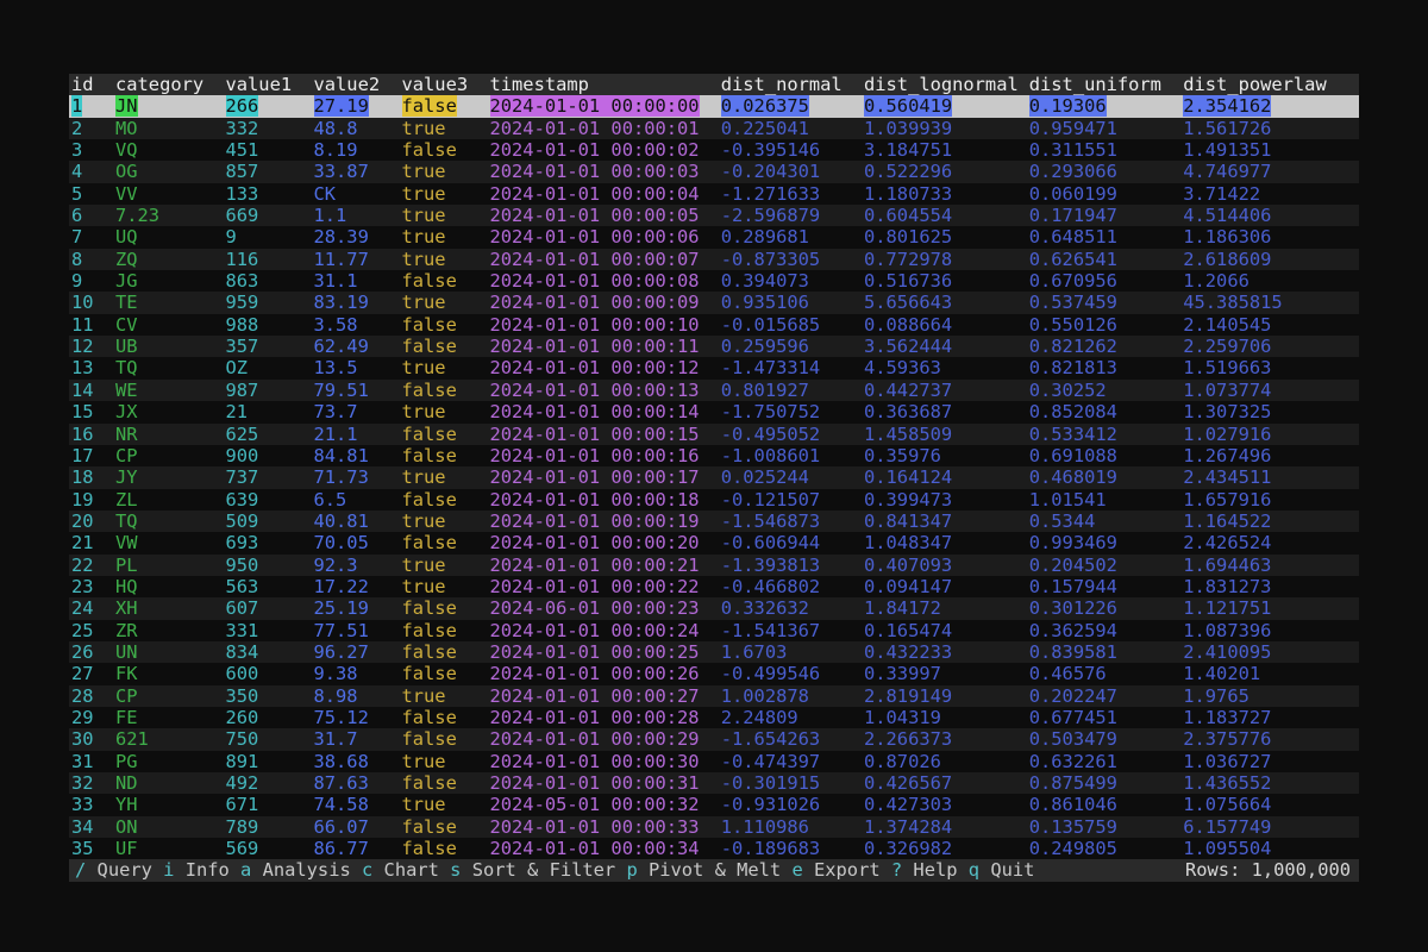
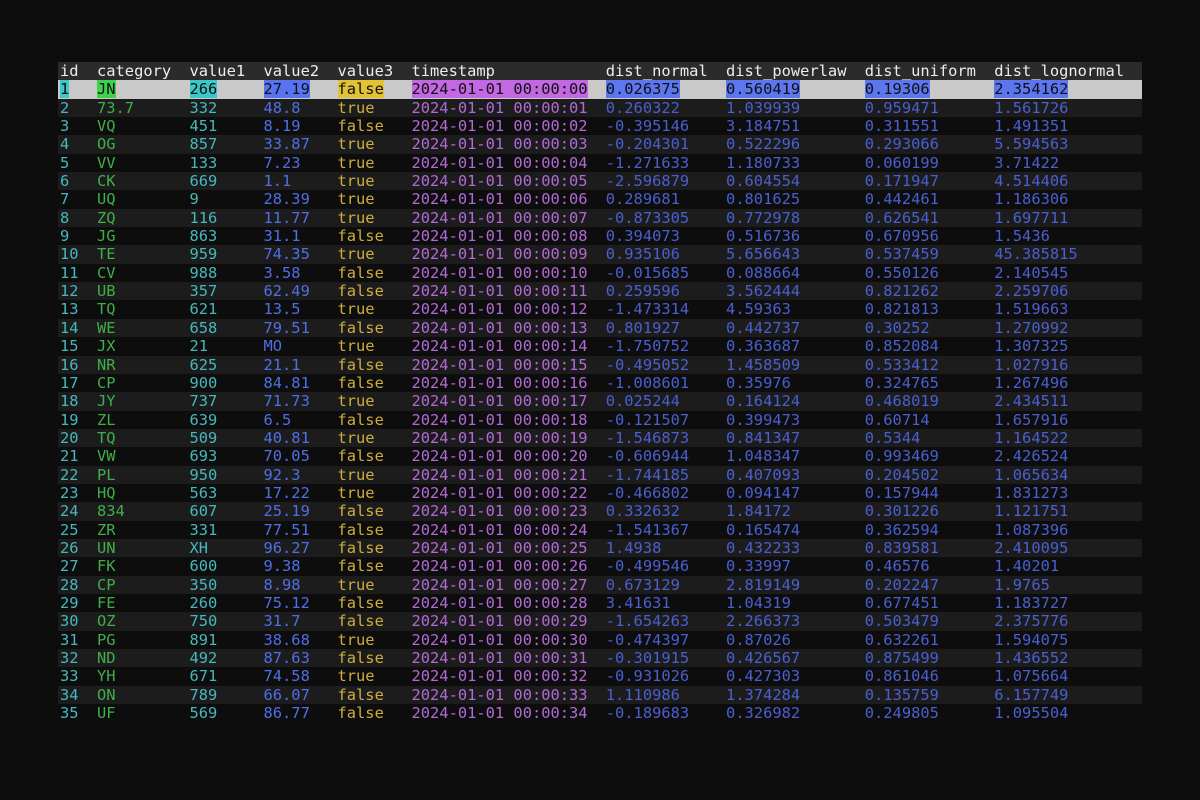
  id
  category
  value1
  value2
  value3
  timestamp
  dist_normal
- dist_lognormal
+ dist_powerlaw
  dist_uniform
- dist_powerlaw
+ dist_lognormal
  1
  JN
  266
  27.19
  false
  2024-01-01 00:00:00
  0.026375
  0.560419
  0.19306
  2.354162
  2
- MO
+ 73.7
  332
  48.8
  true
  2024-01-01 00:00:01
- 0.225041
+ 0.260322
  1.039939
  0.959471
  1.561726
  3
  VQ
  451
  8.19
  false
  2024-01-01 00:00:02
  -0.395146
  3.184751
  0.311551
  1.491351
  4
  OG
  857
  33.87
  true
  2024-01-01 00:00:03
  -0.204301
  0.522296
  0.293066
- 4.746977
+ 5.594563
  5
  VV
  133
- CK
+ 7.23
  true
  2024-01-01 00:00:04
  -1.271633
  1.180733
  0.060199
  3.71422
  6
- 7.23
+ CK
  669
  1.1
  true
  2024-01-01 00:00:05
  -2.596879
  0.604554
  0.171947
  4.514406
  7
  UQ
  9
  28.39
  true
  2024-01-01 00:00:06
  0.289681
  0.801625
- 0.648511
+ 0.442461
  1.186306
  8
  ZQ
  116
  11.77
  true
  2024-01-01 00:00:07
  -0.873305
  0.772978
  0.626541
- 2.618609
+ 1.697711
  9
  JG
  863
  31.1
  false
  2024-01-01 00:00:08
  0.394073
  0.516736
  0.670956
- 1.2066
+ 1.5436
  10
  TE
  959
- 83.19
+ 74.35
  true
  2024-01-01 00:00:09
  0.935106
  5.656643
  0.537459
  45.385815
  11
  CV
  988
  3.58
  false
  2024-01-01 00:00:10
  -0.015685
  0.088664
  0.550126
  2.140545
  12
  UB
  357
  62.49
  false
  2024-01-01 00:00:11
  0.259596
  3.562444
  0.821262
  2.259706
  13
  TQ
- OZ
+ 621
  13.5
  true
  2024-01-01 00:00:12
  -1.473314
  4.59363
  0.821813
  1.519663
  14
  WE
- 987
+ 658
  79.51
  false
  2024-01-01 00:00:13
  0.801927
  0.442737
  0.30252
- 1.073774
+ 1.270992
  15
  JX
  21
- 73.7
+ MO
  true
  2024-01-01 00:00:14
  -1.750752
  0.363687
  0.852084
  1.307325
  16
  NR
  625
  21.1
  false
  2024-01-01 00:00:15
  -0.495052
  1.458509
  0.533412
  1.027916
  17
  CP
  900
  84.81
  false
  2024-01-01 00:00:16
  -1.008601
  0.35976
- 0.691088
+ 0.324765
  1.267496
  18
  JY
  737
  71.73
  true
  2024-01-01 00:00:17
  0.025244
  0.164124
  0.468019
  2.434511
  19
  ZL
  639
  6.5
  false
  2024-01-01 00:00:18
  -0.121507
  0.399473
- 1.01541
+ 0.60714
  1.657916
  20
  TQ
  509
  40.81
  true
  2024-01-01 00:00:19
  -1.546873
  0.841347
  0.5344
  1.164522
  21
  VW
  693
  70.05
  false
  2024-01-01 00:00:20
  -0.606944
  1.048347
  0.993469
  2.426524
  22
  PL
  950
  92.3
  true
  2024-01-01 00:00:21
- -1.393813
+ -1.744185
  0.407093
  0.204502
- 1.694463
+ 1.065634
  23
  HQ
  563
  17.22
  true
  2024-01-01 00:00:22
  -0.466802
  0.094147
  0.157944
  1.831273
  24
- XH
+ 834
  607
  25.19
  false
- 2024-06-01 00:00:23
+ 2024-01-01 00:00:23
  0.332632
  1.84172
  0.301226
  1.121751
  25
  ZR
  331
  77.51
  false
  2024-01-01 00:00:24
  -1.541367
  0.165474
  0.362594
  1.087396
  26
  UN
- 834
+ XH
  96.27
  false
  2024-01-01 00:00:25
- 1.6703
+ 1.4938
  0.432233
  0.839581
  2.410095
  27
  FK
  600
  9.38
  false
  2024-01-01 00:00:26
  -0.499546
  0.33997
  0.46576
  1.40201
  28
  CP
  350
  8.98
  true
  2024-01-01 00:00:27
- 1.002878
+ 0.673129
  2.819149
  0.202247
  1.9765
  29
  FE
  260
  75.12
  false
  2024-01-01 00:00:28
- 2.24809
+ 3.41631
  1.04319
  0.677451
  1.183727
  30
- 621
+ OZ
  750
  31.7
  false
  2024-01-01 00:00:29
  -1.654263
  2.266373
  0.503479
  2.375776
  31
  PG
  891
  38.68
  true
  2024-01-01 00:00:30
  -0.474397
  0.87026
  0.632261
- 1.036727
+ 1.594075
  32
  ND
  492
  87.63
  false
  2024-01-01 00:00:31
  -0.301915
  0.426567
  0.875499
  1.436552
  33
  YH
  671
  74.58
  true
- 2024-05-01 00:00:32
+ 2024-01-01 00:00:32
  -0.931026
  0.427303
  0.861046
  1.075664
  34
  ON
  789
  66.07
  false
  2024-01-01 00:00:33
  1.110986
  1.374284
  0.135759
  6.157749
  35
  UF
  569
  86.77
  false
  2024-01-01 00:00:34
  -0.189683
  0.326982
  0.249805
  1.095504
- / Query i Info a Analysis c Chart s Sort & Filter p Pivot & Melt e Export ? Help q Quit
- Rows: 1,000,000
